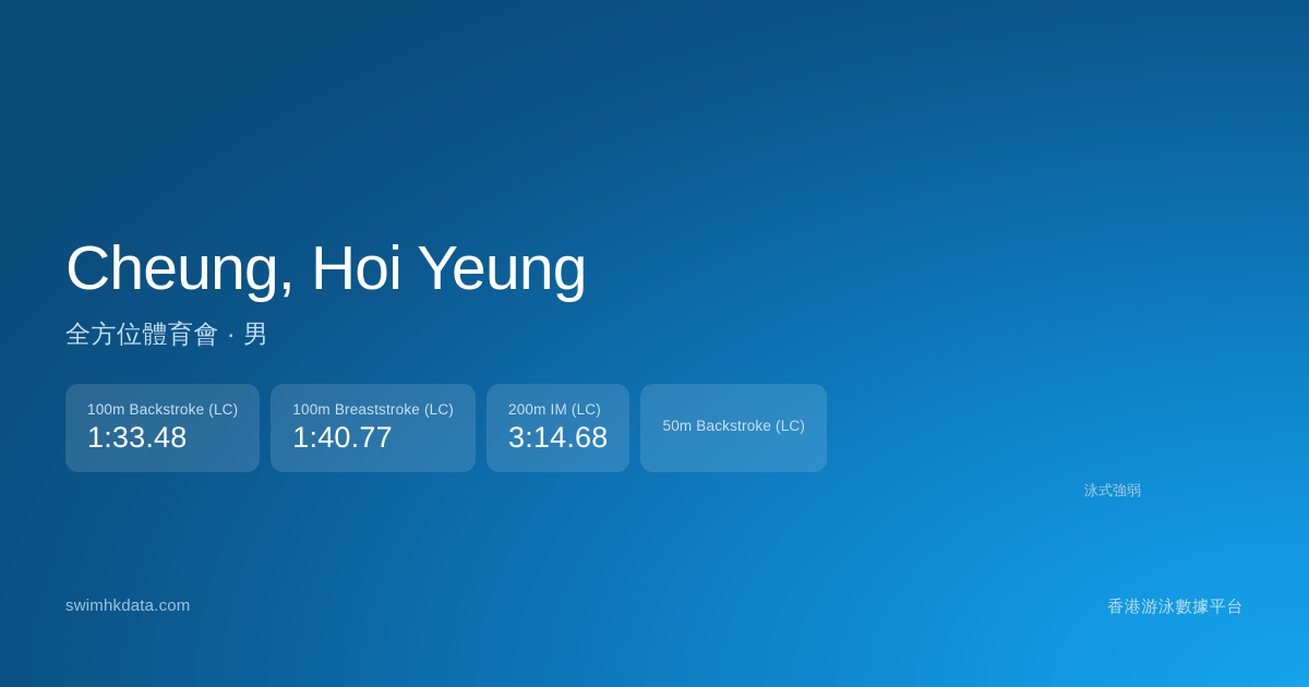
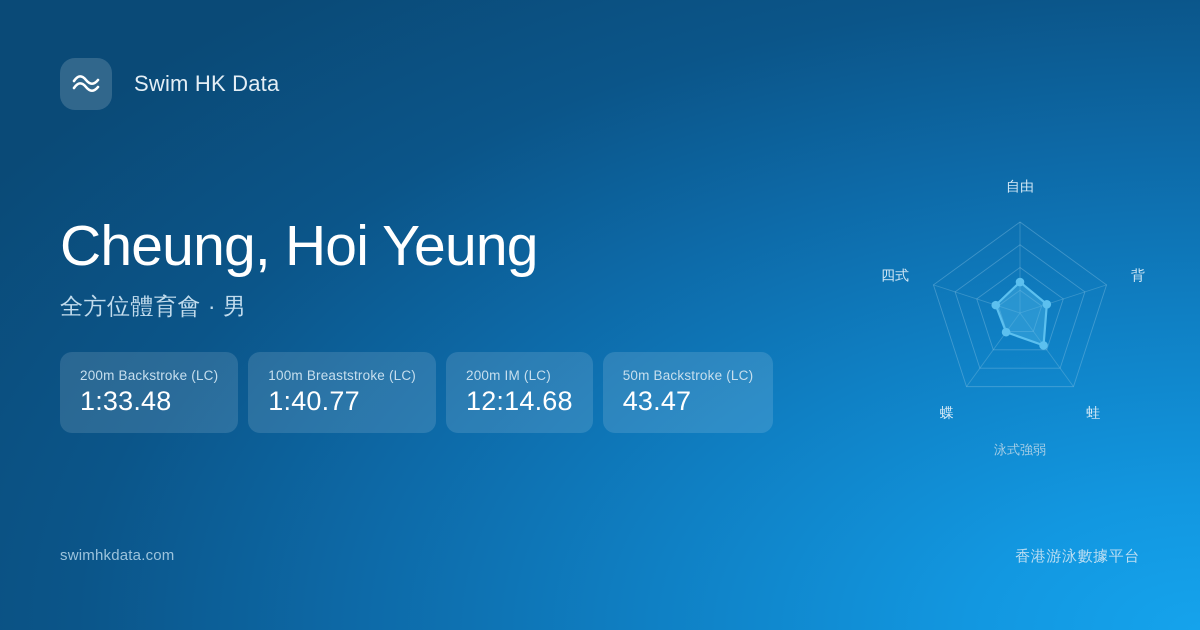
+ Swim HK Data
  Cheung, Hoi Yeung
  全方位體育會 · 男
- 100m Backstroke (LC)
+ 200m Backstroke (LC)
  1:33.48
  100m Breaststroke (LC)
  1:40.77
  200m IM (LC)
- 3:14.68
+ 12:14.68
  50m Backstroke (LC)
+ 43.47
+ 自由
+ 背
+ 蛙
+ 蝶
+ 四式
  泳式強弱
  swimhkdata.com
  香港游泳數據平台
